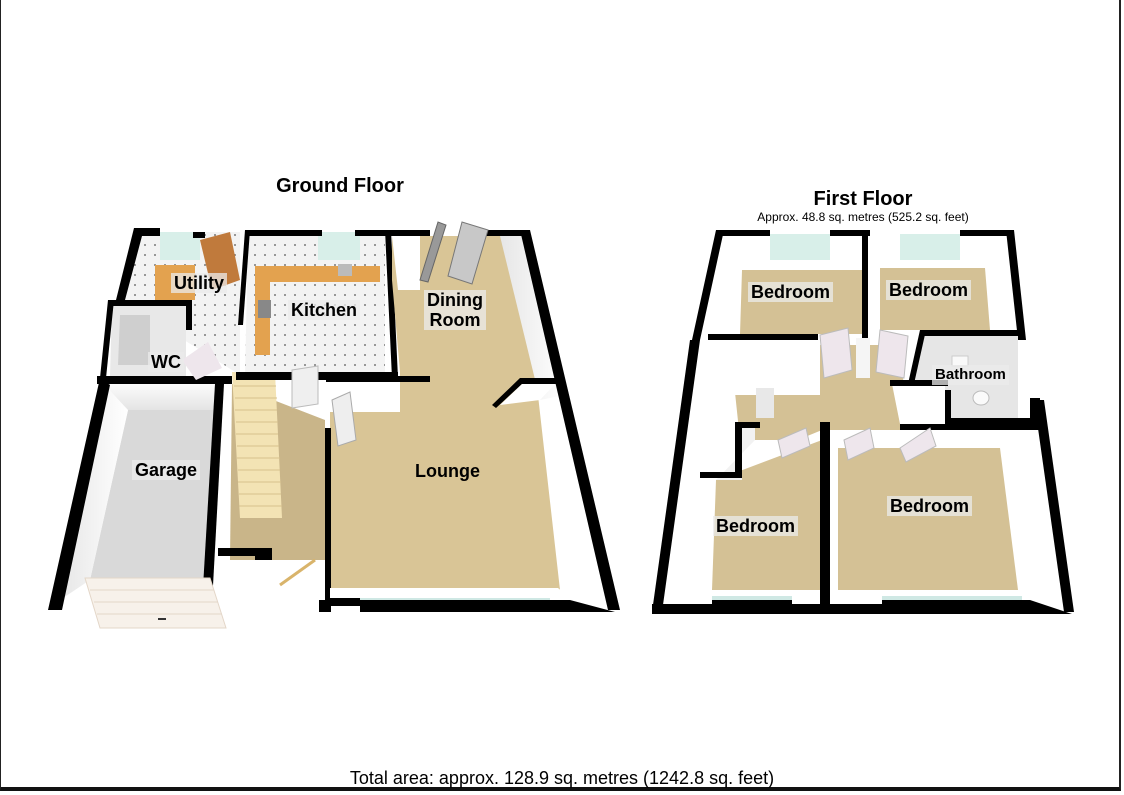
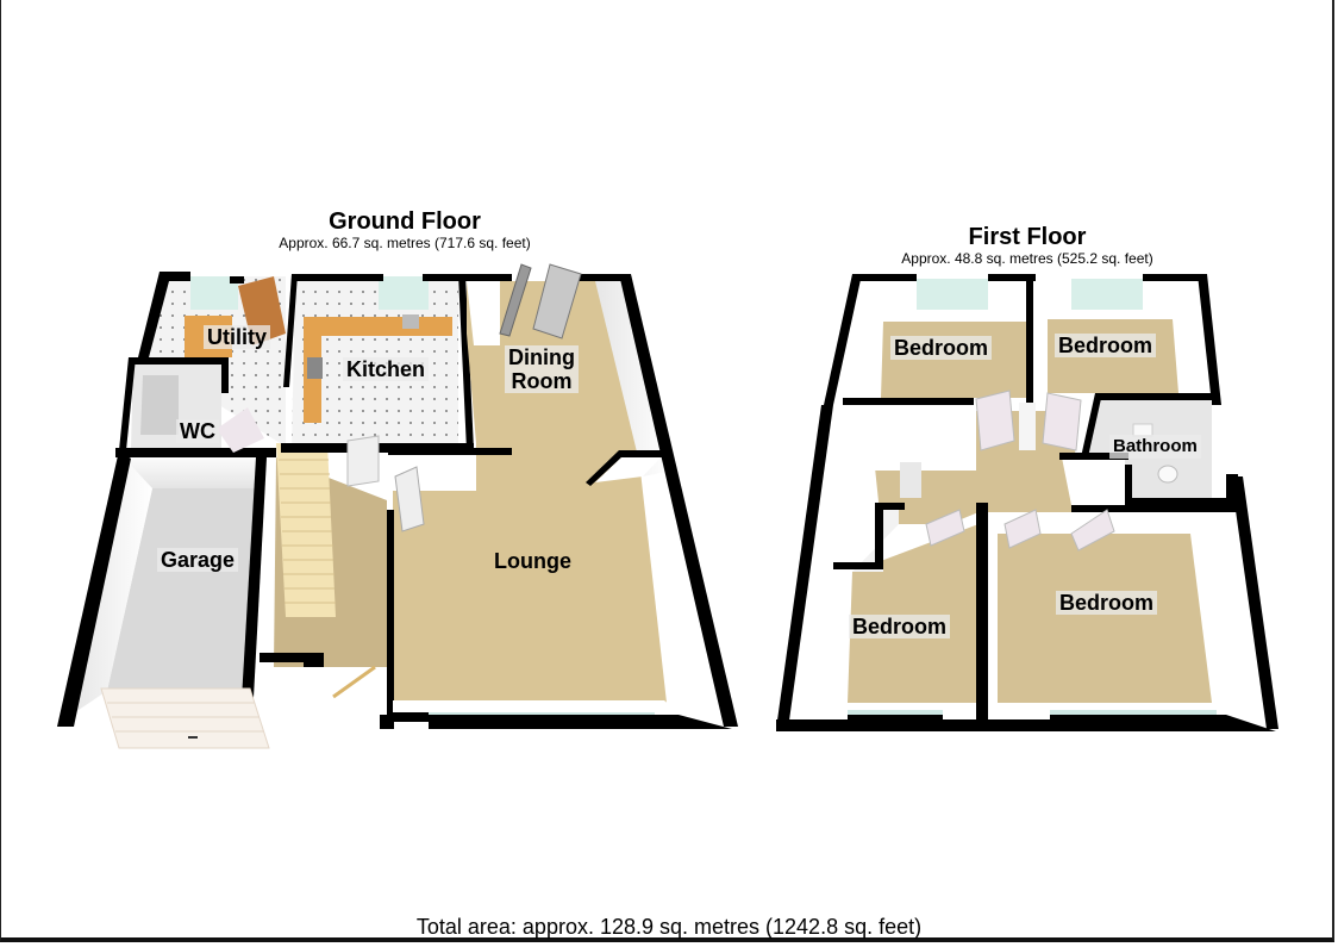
  Ground Floor
+ Approx. 66.7 sq. metres (717.6 sq. feet)
  First Floor
  Approx. 48.8 sq. metres (525.2 sq. feet)
  Utility
  Kitchen
  WC
  Dining
  Room
  Garage
  Lounge
  Bedroom
  Bedroom
  Bathroom
  Bedroom
  Bedroom
  Total area: approx. 128.9 sq. metres (1242.8 sq. feet)
